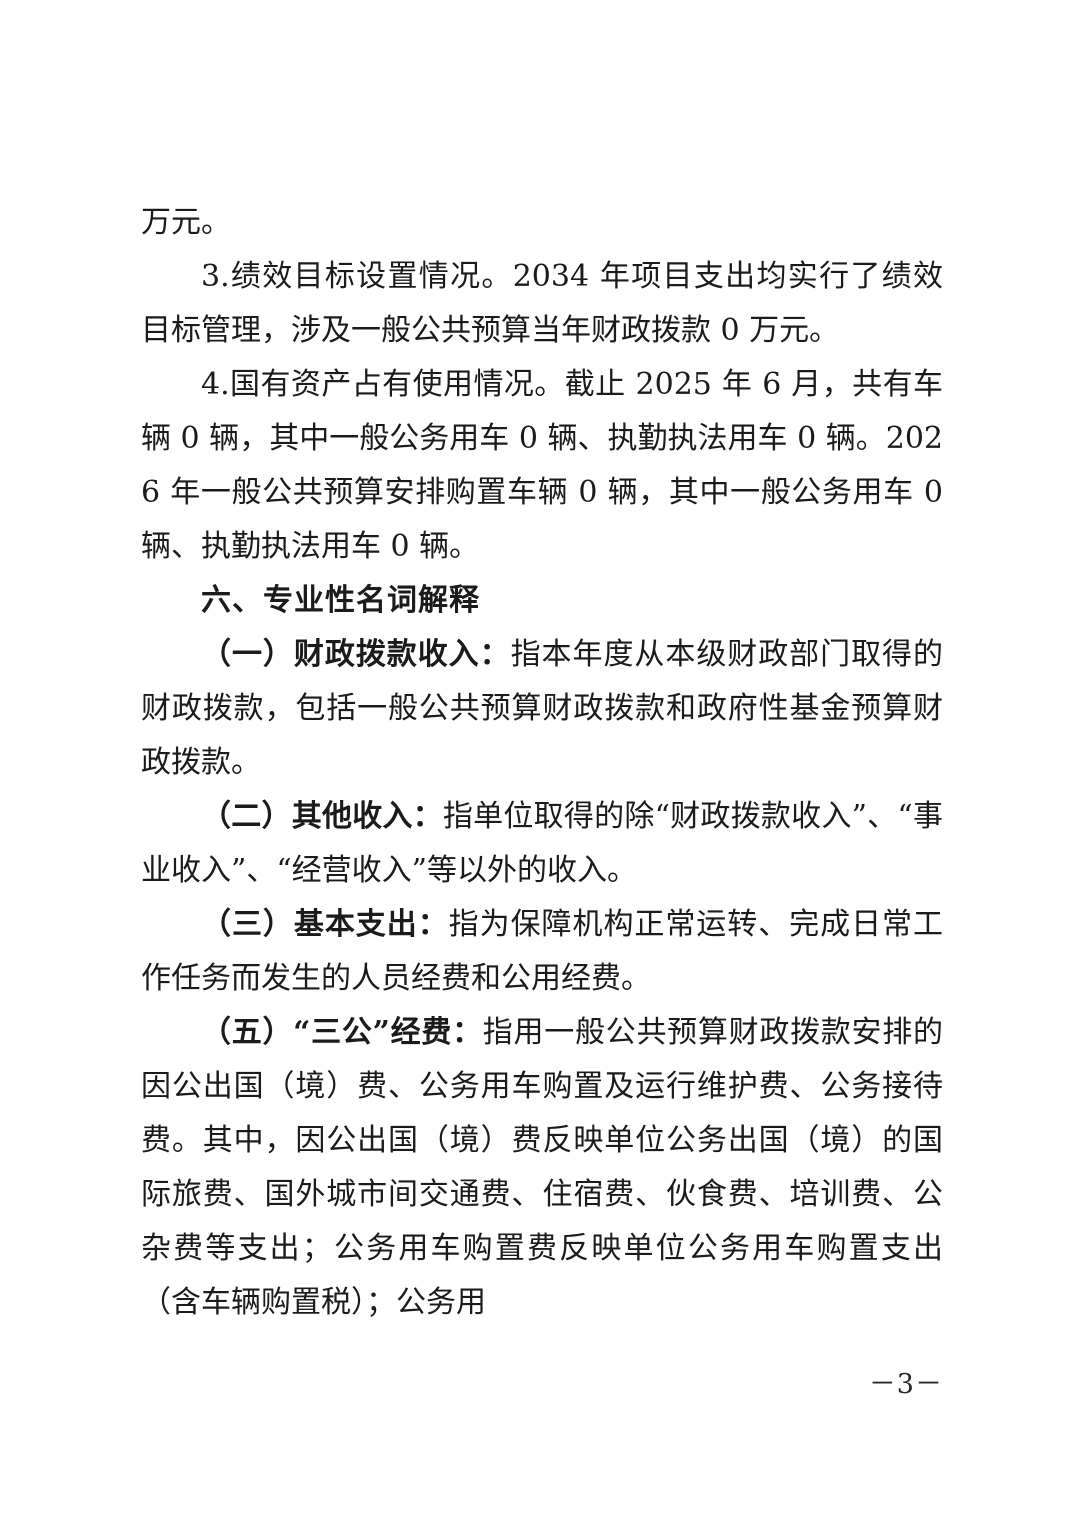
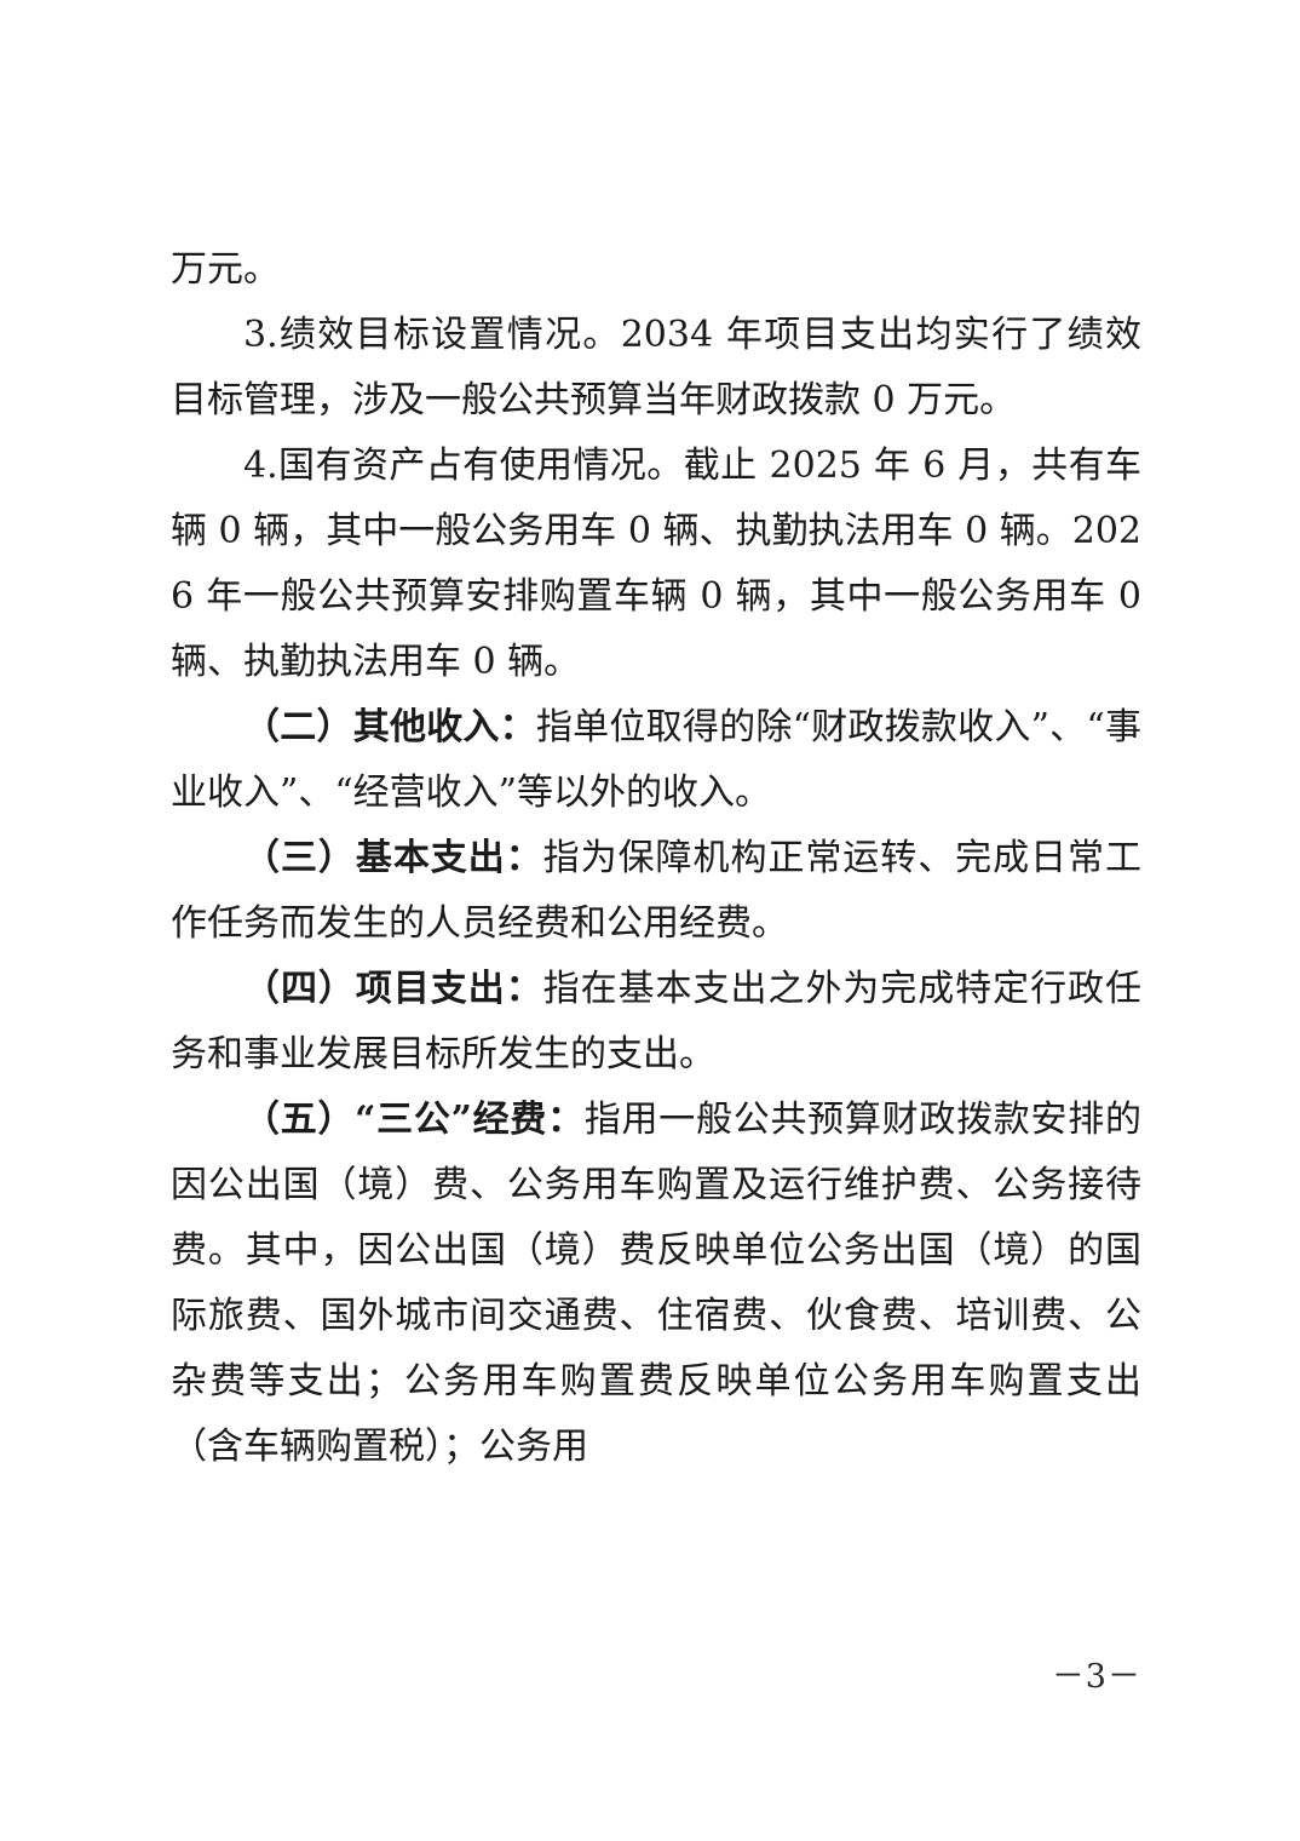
  万元。
  3.绩效目标设置情况。2034 年项目支出均实行了绩效目标管理，涉及一般公共预算当年财政拨款 0 万元。
  4.国有资产占有使用情况。截止 2025 年 6 月，共有车辆 0 辆，其中一般公务用车 0 辆、执勤执法用车 0 辆。2026 年一般公共预算安排购置车辆 0 辆，其中一般公务用车 0 辆、执勤执法用车 0 辆。
- 六、专业性名词解释
- （一）财政拨款收入：指本年度从本级财政部门取得的财政拨款，包括一般公共预算财政拨款和政府性基金预算财政拨款。
  （二）其他收入：指单位取得的除“财政拨款收入”、“事业收入”、“经营收入”等以外的收入。
  （三）基本支出：指为保障机构正常运转、完成日常工作任务而发生的人员经费和公用经费。
+ （四）项目支出：指在基本支出之外为完成特定行政任务和事业发展目标所发生的支出。
  （五）“三公”经费：指用一般公共预算财政拨款安排的因公出国（境）费、公务用车购置及运行维护费、公务接待费。其中，因公出国（境）费反映单位公务出国（境）的国际旅费、国外城市间交通费、住宿费、伙食费、培训费、公杂费等支出；公务用车购置费反映单位公务用车购置支出（含车辆购置税）；公务用
  －3－
